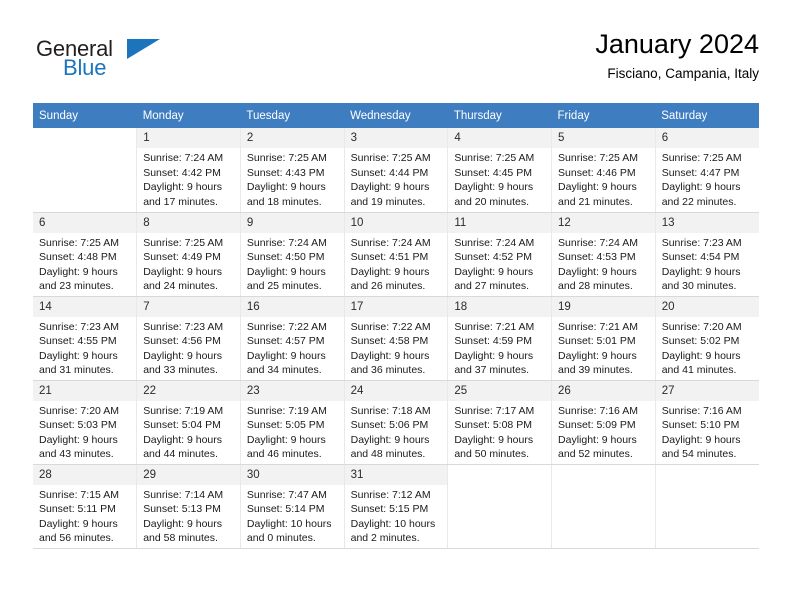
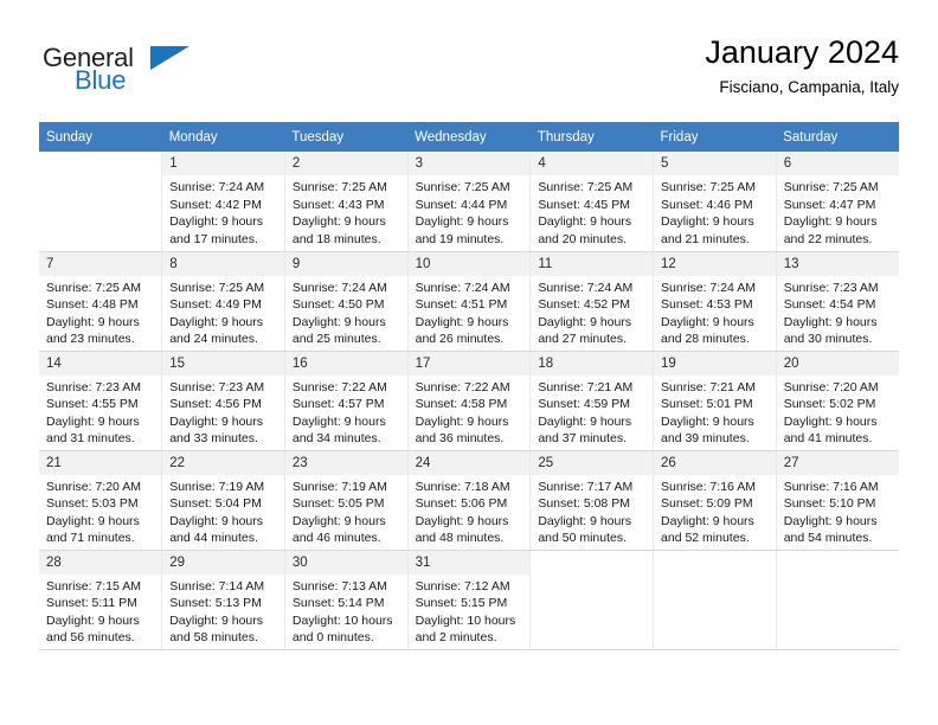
  General
  Blue
  January 2024
  Fisciano, Campania, Italy
  Sunday	Monday	Tuesday	Wednesday	Thursday	Friday	Saturday
  	1Sunrise: 7:24 AMSunset: 4:42 PMDaylight: 9 hoursand 17 minutes.	2Sunrise: 7:25 AMSunset: 4:43 PMDaylight: 9 hoursand 18 minutes.	3Sunrise: 7:25 AMSunset: 4:44 PMDaylight: 9 hoursand 19 minutes.	4Sunrise: 7:25 AMSunset: 4:45 PMDaylight: 9 hoursand 20 minutes.	5Sunrise: 7:25 AMSunset: 4:46 PMDaylight: 9 hoursand 21 minutes.	6Sunrise: 7:25 AMSunset: 4:47 PMDaylight: 9 hoursand 22 minutes.
- 6Sunrise: 7:25 AMSunset: 4:48 PMDaylight: 9 hoursand 23 minutes.	8Sunrise: 7:25 AMSunset: 4:49 PMDaylight: 9 hoursand 24 minutes.	9Sunrise: 7:24 AMSunset: 4:50 PMDaylight: 9 hoursand 25 minutes.	10Sunrise: 7:24 AMSunset: 4:51 PMDaylight: 9 hoursand 26 minutes.	11Sunrise: 7:24 AMSunset: 4:52 PMDaylight: 9 hoursand 27 minutes.	12Sunrise: 7:24 AMSunset: 4:53 PMDaylight: 9 hoursand 28 minutes.	13Sunrise: 7:23 AMSunset: 4:54 PMDaylight: 9 hoursand 30 minutes.
+ 7Sunrise: 7:25 AMSunset: 4:48 PMDaylight: 9 hoursand 23 minutes.	8Sunrise: 7:25 AMSunset: 4:49 PMDaylight: 9 hoursand 24 minutes.	9Sunrise: 7:24 AMSunset: 4:50 PMDaylight: 9 hoursand 25 minutes.	10Sunrise: 7:24 AMSunset: 4:51 PMDaylight: 9 hoursand 26 minutes.	11Sunrise: 7:24 AMSunset: 4:52 PMDaylight: 9 hoursand 27 minutes.	12Sunrise: 7:24 AMSunset: 4:53 PMDaylight: 9 hoursand 28 minutes.	13Sunrise: 7:23 AMSunset: 4:54 PMDaylight: 9 hoursand 30 minutes.
- 14Sunrise: 7:23 AMSunset: 4:55 PMDaylight: 9 hoursand 31 minutes.	7Sunrise: 7:23 AMSunset: 4:56 PMDaylight: 9 hoursand 33 minutes.	16Sunrise: 7:22 AMSunset: 4:57 PMDaylight: 9 hoursand 34 minutes.	17Sunrise: 7:22 AMSunset: 4:58 PMDaylight: 9 hoursand 36 minutes.	18Sunrise: 7:21 AMSunset: 4:59 PMDaylight: 9 hoursand 37 minutes.	19Sunrise: 7:21 AMSunset: 5:01 PMDaylight: 9 hoursand 39 minutes.	20Sunrise: 7:20 AMSunset: 5:02 PMDaylight: 9 hoursand 41 minutes.
+ 14Sunrise: 7:23 AMSunset: 4:55 PMDaylight: 9 hoursand 31 minutes.	15Sunrise: 7:23 AMSunset: 4:56 PMDaylight: 9 hoursand 33 minutes.	16Sunrise: 7:22 AMSunset: 4:57 PMDaylight: 9 hoursand 34 minutes.	17Sunrise: 7:22 AMSunset: 4:58 PMDaylight: 9 hoursand 36 minutes.	18Sunrise: 7:21 AMSunset: 4:59 PMDaylight: 9 hoursand 37 minutes.	19Sunrise: 7:21 AMSunset: 5:01 PMDaylight: 9 hoursand 39 minutes.	20Sunrise: 7:20 AMSunset: 5:02 PMDaylight: 9 hoursand 41 minutes.
- 21Sunrise: 7:20 AMSunset: 5:03 PMDaylight: 9 hoursand 43 minutes.	22Sunrise: 7:19 AMSunset: 5:04 PMDaylight: 9 hoursand 44 minutes.	23Sunrise: 7:19 AMSunset: 5:05 PMDaylight: 9 hoursand 46 minutes.	24Sunrise: 7:18 AMSunset: 5:06 PMDaylight: 9 hoursand 48 minutes.	25Sunrise: 7:17 AMSunset: 5:08 PMDaylight: 9 hoursand 50 minutes.	26Sunrise: 7:16 AMSunset: 5:09 PMDaylight: 9 hoursand 52 minutes.	27Sunrise: 7:16 AMSunset: 5:10 PMDaylight: 9 hoursand 54 minutes.
+ 21Sunrise: 7:20 AMSunset: 5:03 PMDaylight: 9 hoursand 71 minutes.	22Sunrise: 7:19 AMSunset: 5:04 PMDaylight: 9 hoursand 44 minutes.	23Sunrise: 7:19 AMSunset: 5:05 PMDaylight: 9 hoursand 46 minutes.	24Sunrise: 7:18 AMSunset: 5:06 PMDaylight: 9 hoursand 48 minutes.	25Sunrise: 7:17 AMSunset: 5:08 PMDaylight: 9 hoursand 50 minutes.	26Sunrise: 7:16 AMSunset: 5:09 PMDaylight: 9 hoursand 52 minutes.	27Sunrise: 7:16 AMSunset: 5:10 PMDaylight: 9 hoursand 54 minutes.
- 28Sunrise: 7:15 AMSunset: 5:11 PMDaylight: 9 hoursand 56 minutes.	29Sunrise: 7:14 AMSunset: 5:13 PMDaylight: 9 hoursand 58 minutes.	30Sunrise: 7:47 AMSunset: 5:14 PMDaylight: 10 hoursand 0 minutes.	31Sunrise: 7:12 AMSunset: 5:15 PMDaylight: 10 hoursand 2 minutes.
+ 28Sunrise: 7:15 AMSunset: 5:11 PMDaylight: 9 hoursand 56 minutes.	29Sunrise: 7:14 AMSunset: 5:13 PMDaylight: 9 hoursand 58 minutes.	30Sunrise: 7:13 AMSunset: 5:14 PMDaylight: 10 hoursand 0 minutes.	31Sunrise: 7:12 AMSunset: 5:15 PMDaylight: 10 hoursand 2 minutes.
